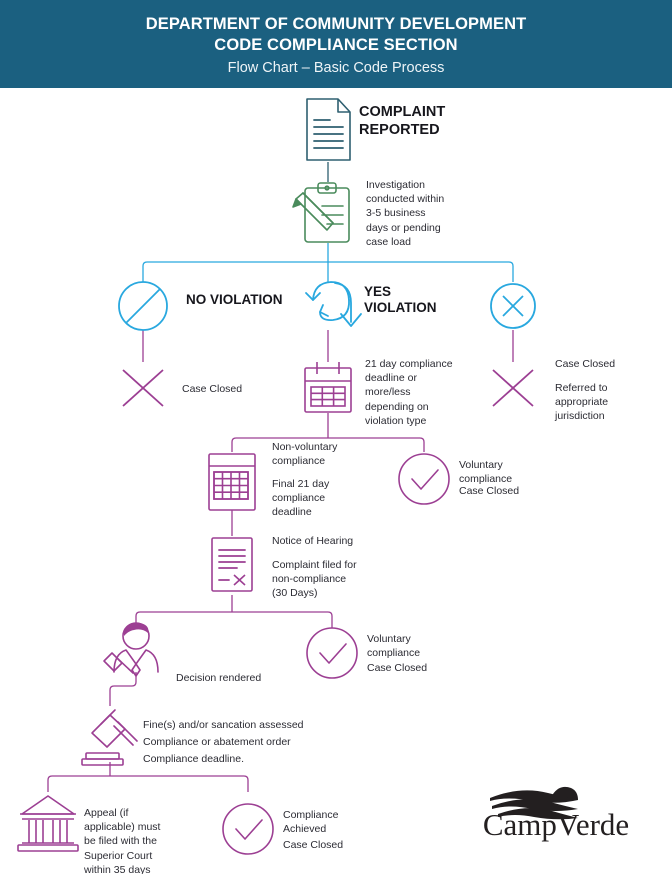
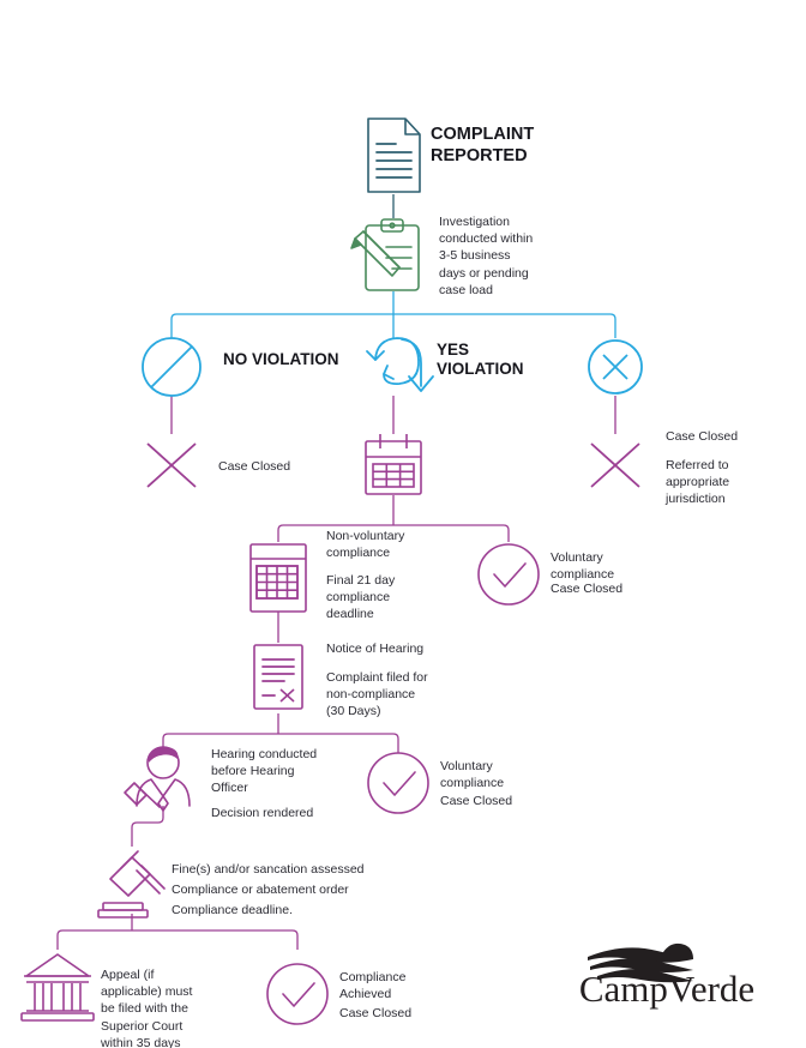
- DEPARTMENT OF COMMUNITY DEVELOPMENT
- CODE COMPLIANCE SECTION
- Flow Chart – Basic Code Process
  COMPLAINT
  REPORTED
  Investigation
  conducted within
  3-5 business
  days or pending
  case load
  NO VIOLATION
  YES
  VIOLATION
  Case Closed
- 21 day compliance
- deadline or
- more/less
- depending on
- violation type
  Case Closed
  Referred to
  appropriate
  jurisdiction
  Non-voluntary
  compliance
  Final 21 day
  compliance
  deadline
  Voluntary
  compliance
  Case Closed
  Notice of Hearing
  Complaint filed for
  non-compliance
  (30 Days)
+ Hearing conducted
+ before Hearing
+ Officer
  Decision rendered
  Voluntary
  compliance
  Case Closed
  Fine(s) and/or sancation assessed
  Compliance or abatement order
  Compliance deadline.
  Appeal (if
  applicable) must
  be filed with the
  Superior Court
  within 35 days
  Compliance
  Achieved
  Case Closed
  CampVerde
